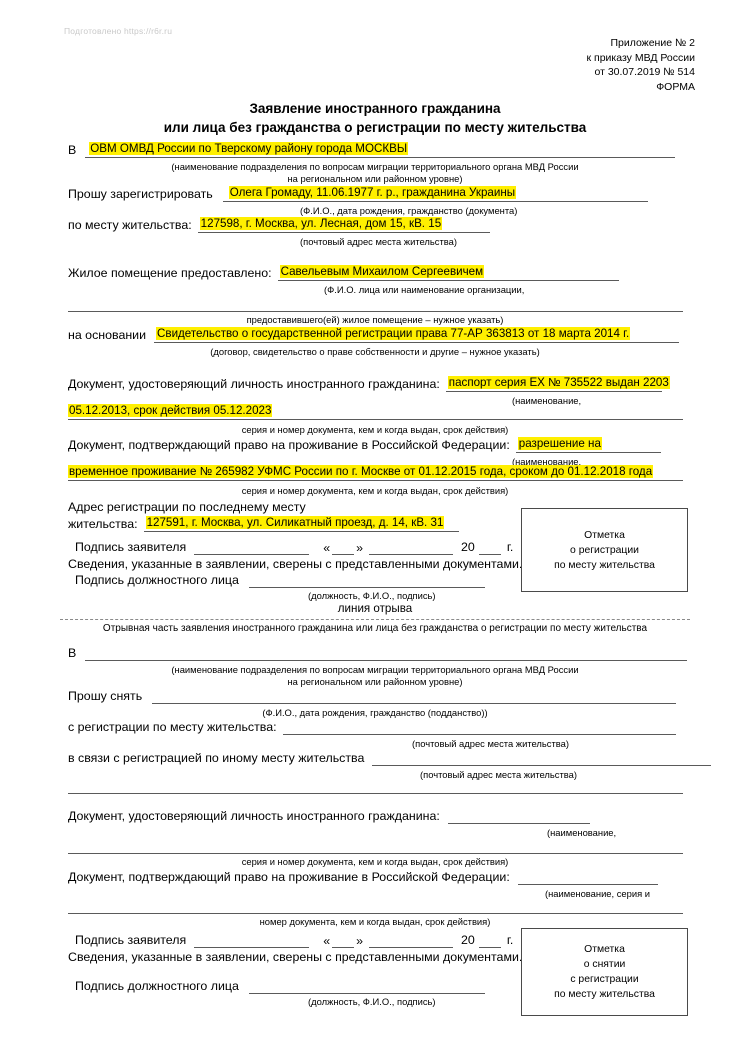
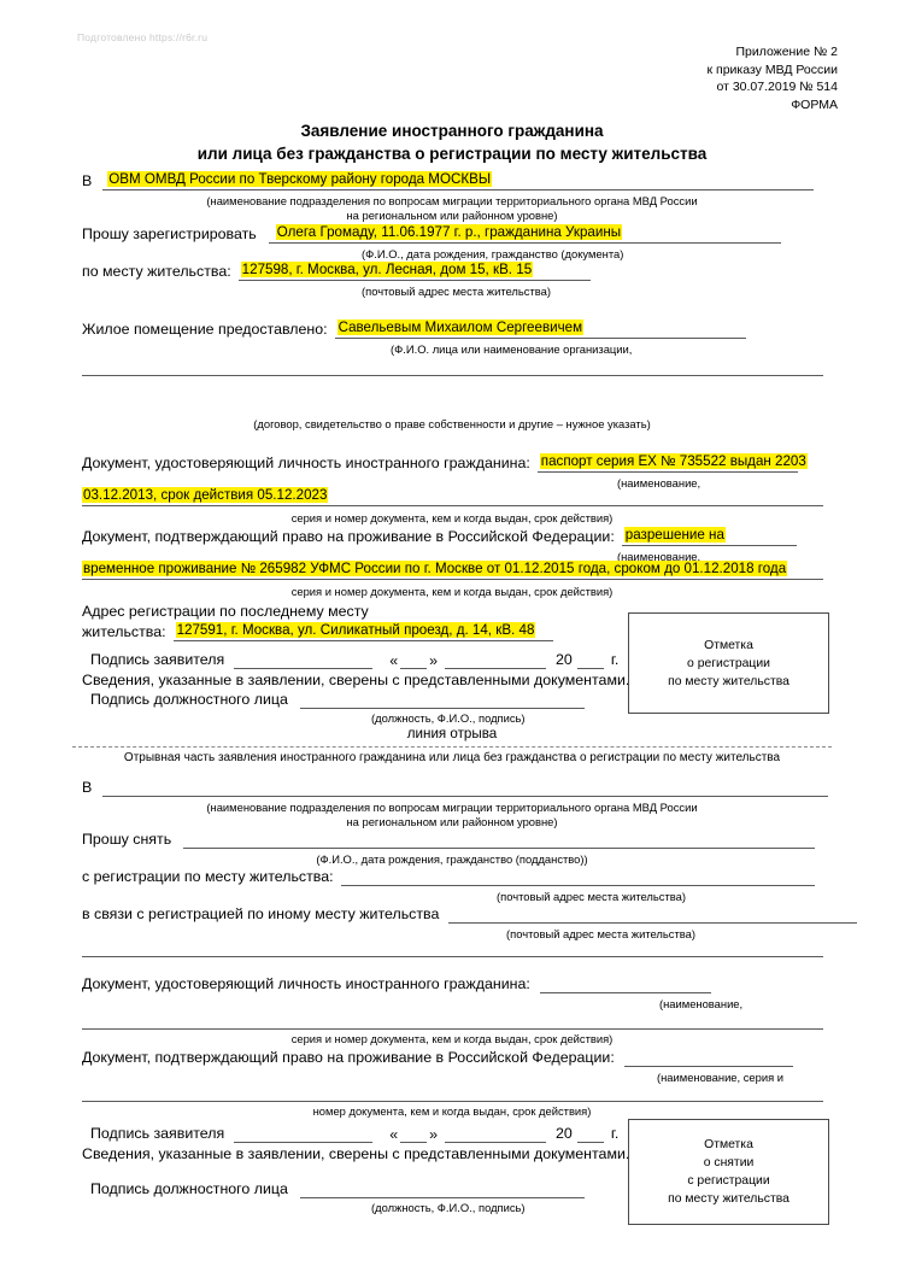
  Подготовлено https://r6r.ru
  Приложение № 2
  к приказу МВД России
  от 30.07.2019 № 514
  ФОРМА
  Заявление иностранного гражданина
  или лица без гражданства о регистрации по месту жительства
  В
  ОВМ ОМВД России по Тверскому району города МОСКВЫ
  (наименование подразделения по вопросам миграции территориального органа МВД России
  на региональном или районном уровне)
  Прошу зарегистрировать
  Олега Громаду, 11.06.1977 г. р., гражданина Украины
  (Ф.И.О., дата рождения, гражданство (документа)
  по месту жительства:
  127598, г. Москва, ул. Лесная, дом 15, кВ. 15
  (почтовый адрес места жительства)
  Жилое помещение предоставлено:
  Савельевым Михаилом Сергеевичем
  (Ф.И.О. лица или наименование организации,
- предоставившего(ей) жилое помещение – нужное указать)
- на основании
- Свидетельство о государственной регистрации права 77-АР 363813 от 18 марта 2014 г.
  (договор, свидетельство о праве собственности и другие – нужное указать)
  Документ, удостоверяющий личность иностранного гражданина:
  паспорт серия ЕХ № 735522 выдан 2203
  (наименование,
- 05.12.2013, срок действия 05.12.2023
+ 03.12.2013, срок действия 05.12.2023
  серия и номер документа, кем и когда выдан, срок действия)
  Документ, подтверждающий право на проживание в Российской Федерации:
  разрешение на
  (наименование,
  временное проживание № 265982 УФМС России по г. Москве от 01.12.2015 года, сроком до 01.12.2018 года
  серия и номер документа, кем и когда выдан, срок действия)
  Адрес регистрации по последнему месту
  жительства:
- 127591, г. Москва, ул. Силикатный проезд, д. 14, кВ. 31
+ 127591, г. Москва, ул. Силикатный проезд, д. 14, кВ. 48
  Подпись заявителя
  «
  »
  20
  г.
  Сведения, указанные в заявлении, сверены с представленными документами.
  Подпись должностного лица
  (должность, Ф.И.О., подпись)
  Отметка
  о регистрации
  по месту жительства
  линия отрыва
  Отрывная часть заявления иностранного гражданина или лица без гражданства о регистрации по месту жительства
  В
  (наименование подразделения по вопросам миграции территориального органа МВД России
  на региональном или районном уровне)
  Прошу снять
  (Ф.И.О., дата рождения, гражданство (подданство))
  с регистрации по месту жительства:
  (почтовый адрес места жительства)
  в связи с регистрацией по иному месту жительства
  (почтовый адрес места жительства)
  Документ, удостоверяющий личность иностранного гражданина:
  (наименование,
  серия и номер документа, кем и когда выдан, срок действия)
  Документ, подтверждающий право на проживание в Российской Федерации:
  (наименование, серия и
  номер документа, кем и когда выдан, срок действия)
  Подпись заявителя
  «
  »
  20
  г.
  Сведения, указанные в заявлении, сверены с представленными документами.
  Подпись должностного лица
  (должность, Ф.И.О., подпись)
  Отметка
  о снятии
  с регистрации
  по месту жительства
